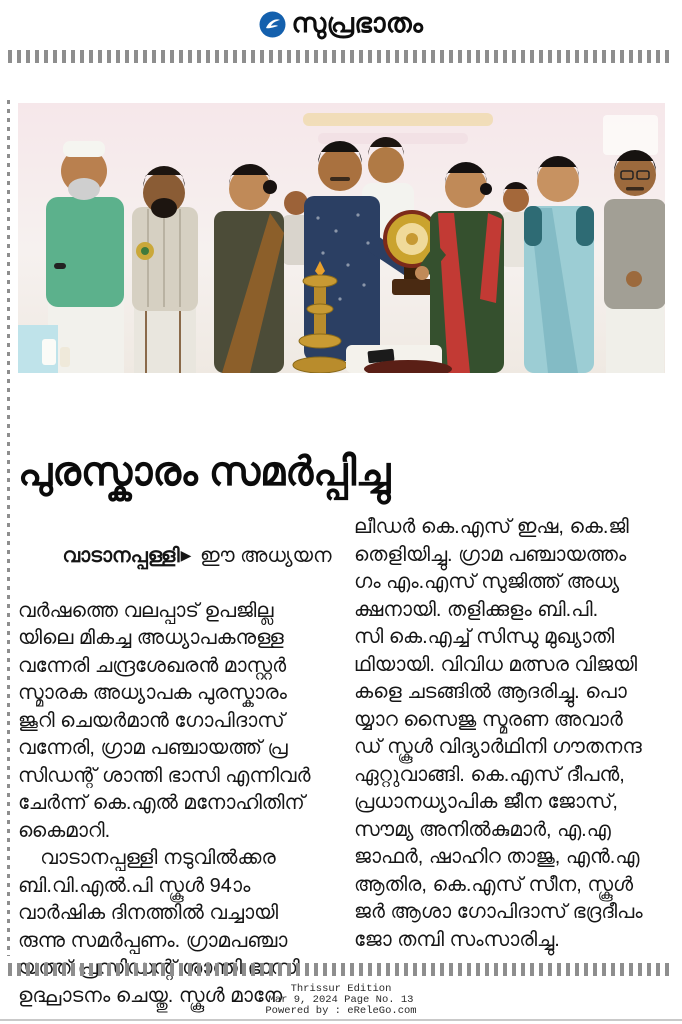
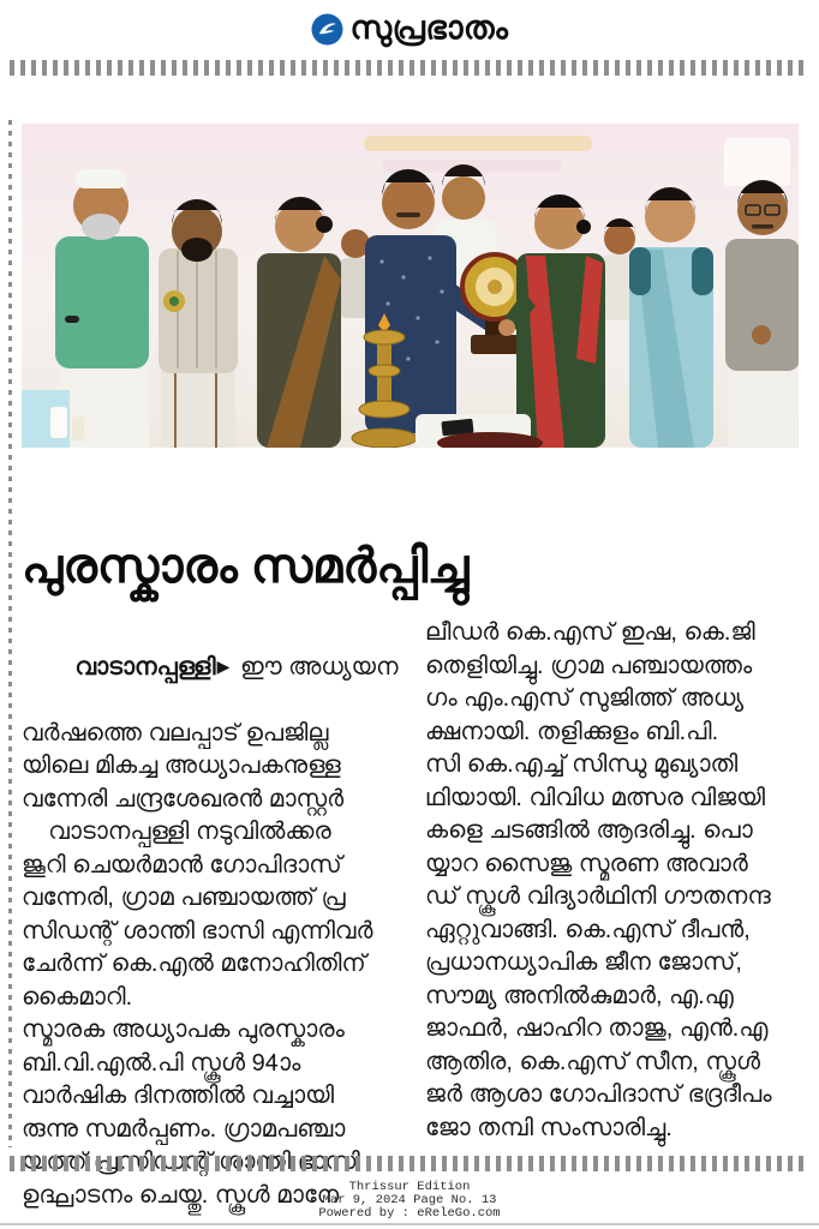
  സുപ്രഭാതം
  പുരസ്കാരം സമർപ്പിച്ചു
  വാടാനപ്പള്ളി▶ ഈ അധ്യയന
  വർഷത്തെ വലപ്പാട് ഉപജില്ല
  യിലെ മികച്ച അധ്യാപകനുള്ള
  വന്നേരി ചന്ദ്രശേഖരൻ മാസ്റ്റർ
- സ്മാരക അധ്യാപക പുരസ്കാരം
+ വാടാനപ്പള്ളി നടുവിൽക്കര
  ജൂറി ചെയർമാൻ ഗോപിദാസ്
  വന്നേരി, ഗ്രാമ പഞ്ചായത്ത് പ്ര
  സിഡന്റ് ശാന്തി ഭാസി എന്നിവർ
  ചേർന്ന് കെ.എൽ മനോഹിതിന്
  കൈമാറി.
- വാടാനപ്പള്ളി നടുവിൽക്കര
+ സ്മാരക അധ്യാപക പുരസ്കാരം
  ബി.വി.എൽ.പി സ്കൂൾ 94ാം
  വാർഷിക ദിനത്തിൽ വച്ചായി
  രുന്നു സമർപ്പണം. ഗ്രാമപഞ്ചാ
  ഉദ്ഘാടനം ചെയ്തു. സ്കൂൾ മാനേ
  ലീഡർ കെ.എസ് ഇഷ, കെ.ജി
  തെളിയിച്ചു. ഗ്രാമ പഞ്ചായത്തം
  ഗം എം.എസ് സുജിത്ത് അധ്യ
  ക്ഷനായി. തളിക്കുളം ബി.പി.
  സി കെ.എച്ച് സിന്ധു മുഖ്യാതി
  ഥിയായി. വിവിധ മത്സര വിജയി
  കളെ ചടങ്ങിൽ ആദരിച്ചു. പൊ
  യ്യാറ സൈജു സ്മരണ അവാർ
  ഡ് സ്കൂൾ വിദ്യാർഥിനി ഗൗതനന്ദ
  ഏറ്റുവാങ്ങി. കെ.എസ് ദീപൻ,
  പ്രധാനധ്യാപിക ജീന ജോസ്,
  സൗമ്യ അനിൽകുമാർ, എ.എ
  ജാഫർ, ഷാഹിറ താജു, എൻ.എ
  ആതിര, കെ.എസ് സീന, സ്കൂൾ
  ജർ ആശാ ഗോപിദാസ് ഭദ്രദീപം
  ജോ തമ്പി സംസാരിച്ചു.
  Thrissur Edition
  Mar 9, 2024 Page No. 13
  Powered by : eReleGo.com
